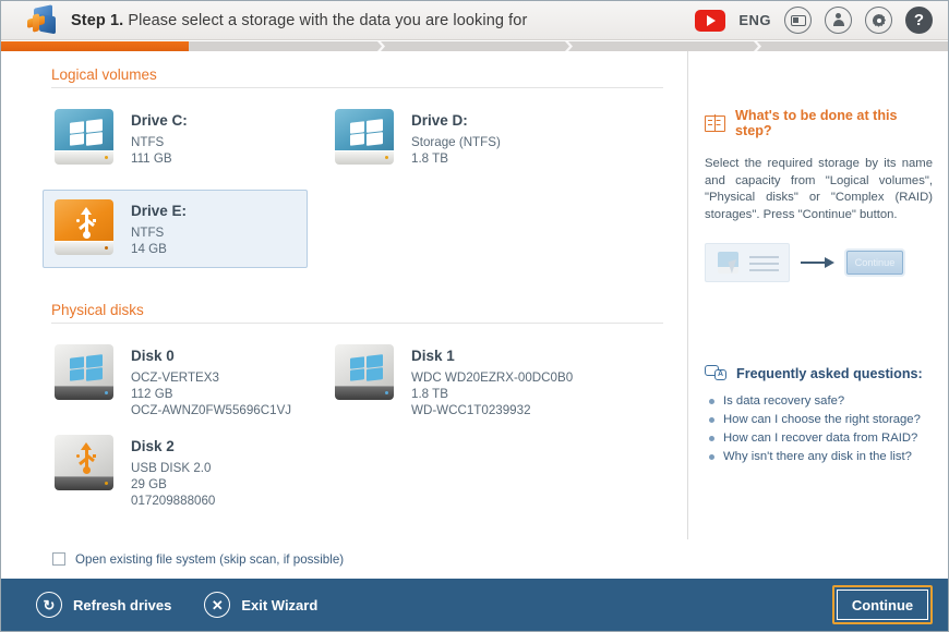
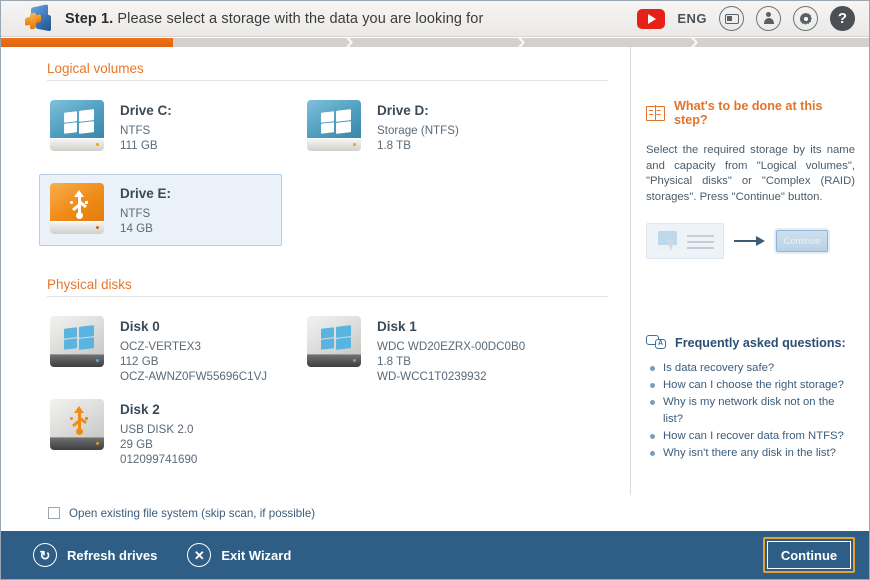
  Step 1. Please select a storage with the data you are looking for
  ENG
  ?
  Logical volumes
  Drive C:
  NTFS
  111 GB
  Drive D:
  Storage (NTFS)
  1.8 TB
  Drive E:
  NTFS
  14 GB
  Physical disks
  Disk 0
  OCZ-VERTEX3
  112 GB
  OCZ-AWNZ0FW55696C1VJ
  Disk 1
  WDC WD20EZRX-00DC0B0
  1.8 TB
  WD-WCC1T0239932
  Disk 2
  USB DISK 2.0
  29 GB
- 017209888060
+ 012099741690
  What's to be done at this step?
  Select the required storage by its name and capacity from "Logical volumes", "Physical disks" or "Complex (RAID) storages". Press "Continue" button.
  Continue
  Frequently asked questions:
  Is data recovery safe?
  How can I choose the right storage?
+ Why is my network disk not on the list?
- How can I recover data from RAID?
+ How can I recover data from NTFS?
  Why isn't there any disk in the list?
  Open existing file system (skip scan, if possible)
  ↻
  Refresh drives
  ✕
  Exit Wizard
  Continue
